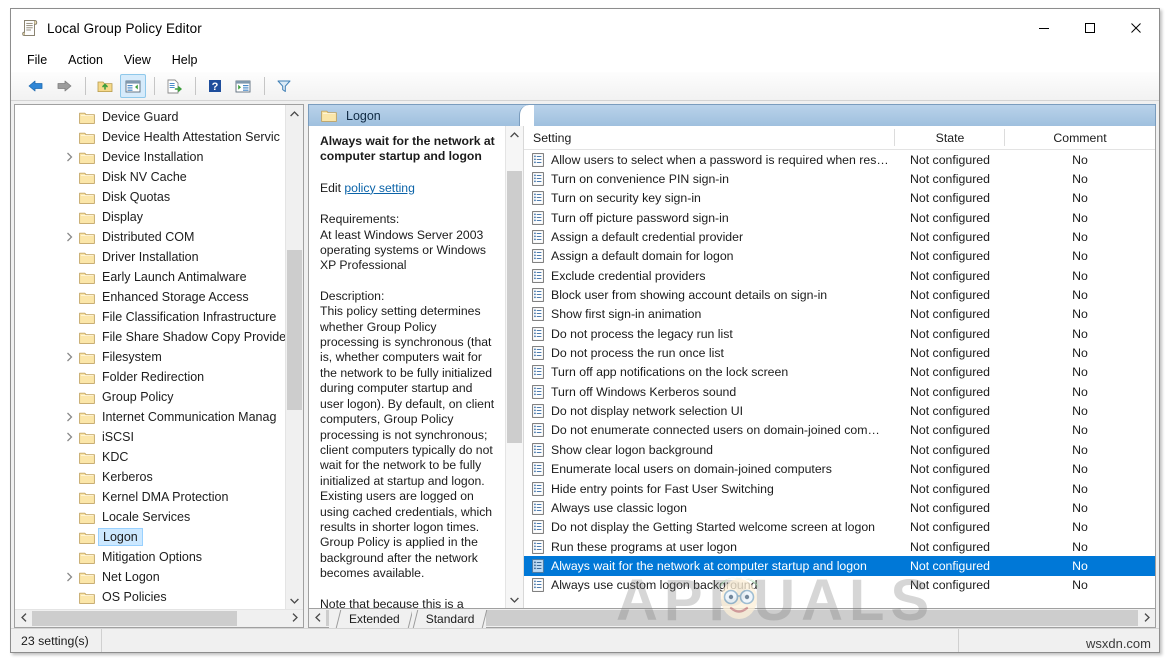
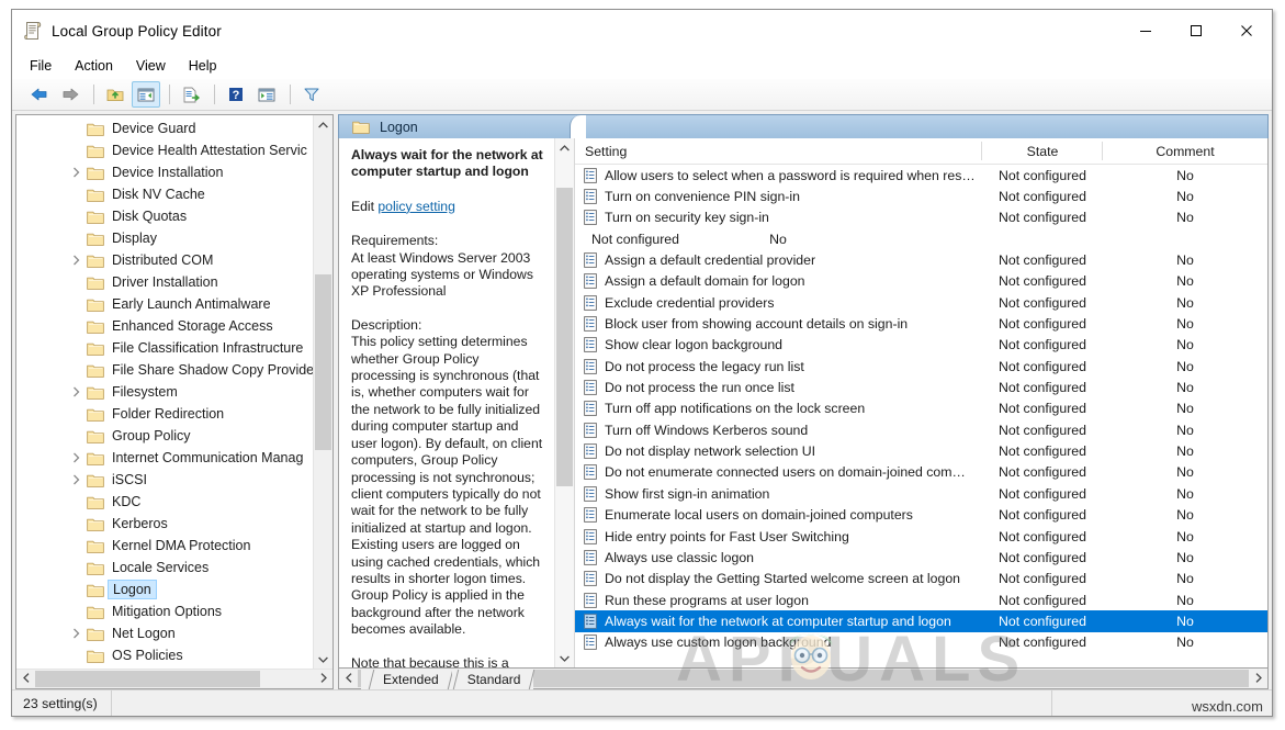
  Local Group Policy Editor
  File
  Action
  View
  Help
  ?
  Device Guard
  Device Health Attestation Servic
  Device Installation
  Disk NV Cache
  Disk Quotas
  Display
  Distributed COM
  Driver Installation
  Early Launch Antimalware
  Enhanced Storage Access
  File Classification Infrastructure
  File Share Shadow Copy Provide
  Filesystem
  Folder Redirection
  Group Policy
  Internet Communication Manag
  iSCSI
  KDC
  Kerberos
  Kernel DMA Protection
  Locale Services
  Logon
  Mitigation Options
  Net Logon
  OS Policies
  Logon
  Always wait for the network at computer startup and logon
  Edit policy setting
  Requirements:
  At least Windows Server 2003 operating systems or Windows XP Professional
  Description:
  This policy setting determines whether Group Policy processing is synchronous (that is, whether computers wait for the network to be fully initialized during computer startup and user logon). By default, on client computers, Group Policy processing is not synchronous; client computers typically do not wait for the network to be fully initialized at startup and logon. Existing users are logged on using cached credentials, which results in shorter logon times. Group Policy is applied in the background after the network becomes available.
  Setting
  State
  Comment
  Allow users to select when a password is required when resu…
  Not configured
  No
  Turn on convenience PIN sign-in
  Not configured
  No
  Turn on security key sign-in
  Not configured
  No
- Turn off picture password sign-in
  Not configured
  No
  Assign a default credential provider
  Not configured
  No
  Assign a default domain for logon
  Not configured
  No
  Exclude credential providers
  Not configured
  No
  Block user from showing account details on sign-in
  Not configured
  No
- Show first sign-in animation
+ Show clear logon background
  Not configured
  No
  Do not process the legacy run list
  Not configured
  No
  Do not process the run once list
  Not configured
  No
  Turn off app notifications on the lock screen
  Not configured
  No
  Turn off Windows Kerberos sound
  Not configured
  No
  Do not display network selection UI
  Not configured
  No
  Do not enumerate connected users on domain-joined com…
  Not configured
  No
- Show clear logon background
+ Show first sign-in animation
  Not configured
  No
  Enumerate local users on domain-joined computers
  Not configured
  No
  Hide entry points for Fast User Switching
  Not configured
  No
  Always use classic logon
  Not configured
  No
  Do not display the Getting Started welcome screen at logon
  Not configured
  No
  Run these programs at user logon
  Not configured
  No
  Always wait for the network at computer startup and logon
  Not configured
  No
  Always use custom logon background
  Not configured
  No
  Extended
  Standard
  23 setting(s)
  APPUALS
  wsxdn.com
